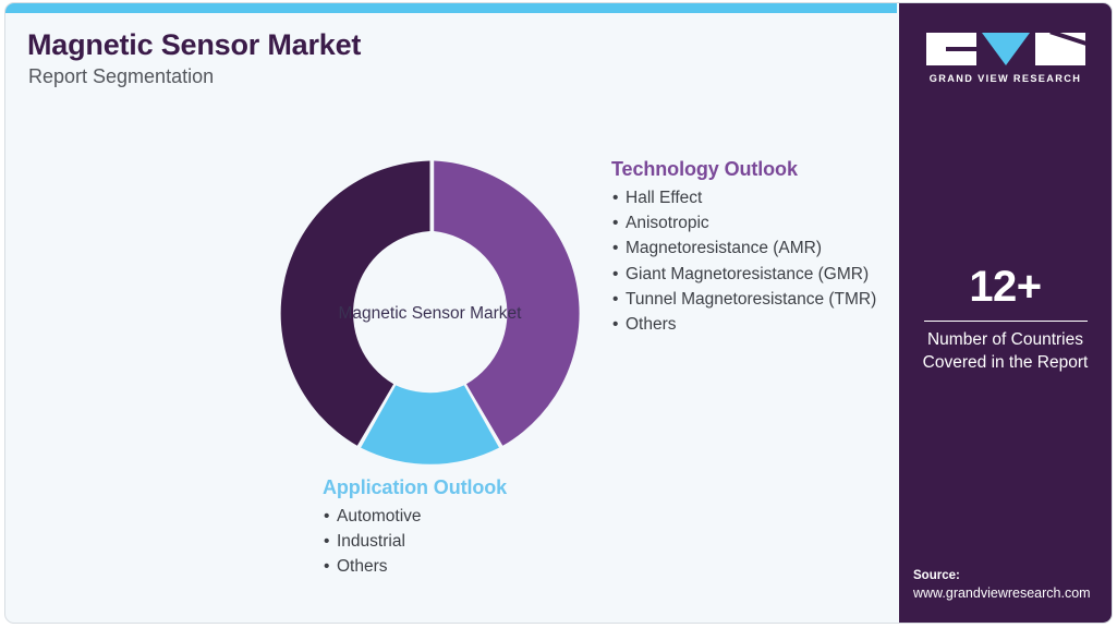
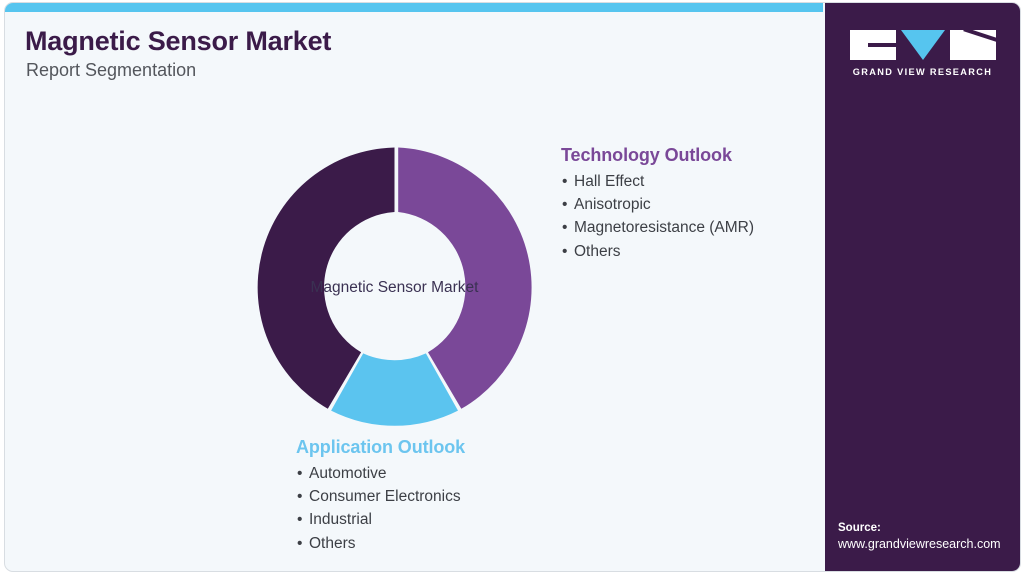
  Magnetic Sensor Market
  Report Segmentation
  Technology Outlook
  Hall Effect
  Anisotropic
  Magnetoresistance (AMR)
- Giant Magnetoresistance (GMR)
- Tunnel Magnetoresistance (TMR)
  Others
  Magnetic Sensor Market
  Application Outlook
  Automotive
+ Consumer Electronics
  Industrial
  Others
  GRAND VIEW RESEARCH
- 12+
- Number of Countries
- Covered in the Report
  Source:
  www.grandviewresearch.com
